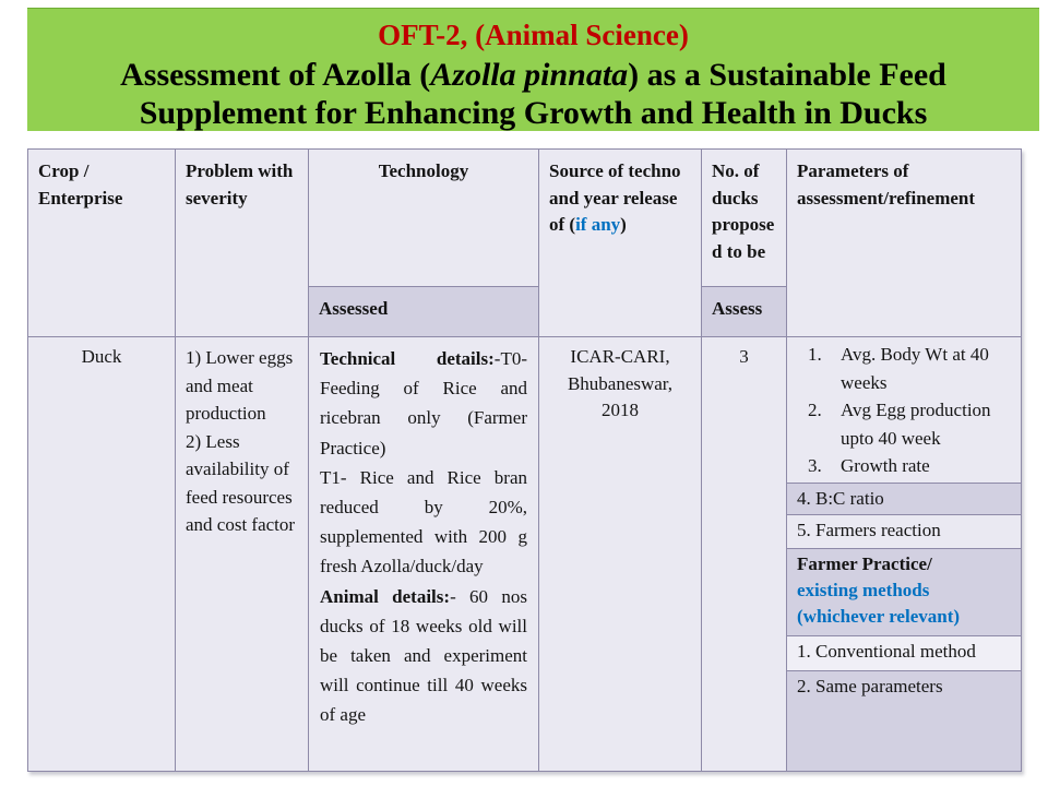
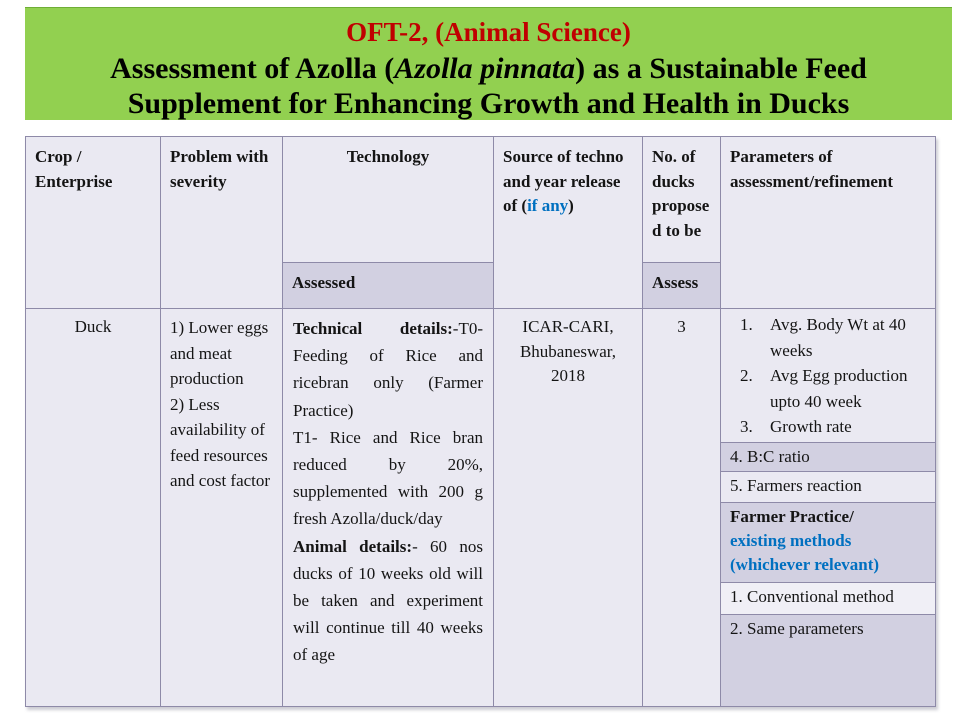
  OFT-2, (Animal Science)
  Assessment of Azolla (Azolla pinnata) as a Sustainable Feed
  Supplement for Enhancing Growth and Health in Ducks
  Crop / Enterprise	Problem with severity	Technology	Source of techno and year release of (if any)	No. of ducks proposed to be	Parameters of assessment/refinement
  Assessed	Assess
- Duck	1) Lower eggs and meat production 2) Less availability of feed resources and cost factor	Technical details:-T0- Feeding of Rice and ricebran only (Farmer Practice) T1- Rice and Rice bran reduced by 20%, supplemented with 200 g fresh Azolla/duck/day Animal details:- 60 nos ducks of 18 weeks old will be taken and experiment will continue till 40 weeks of age	ICAR-CARI, Bhubaneswar, 2018	3	Avg. Body Wt at 40 weeks Avg Egg production upto 40 week Growth rate
+ Duck	1) Lower eggs and meat production 2) Less availability of feed resources and cost factor	Technical details:-T0- Feeding of Rice and ricebran only (Farmer Practice) T1- Rice and Rice bran reduced by 20%, supplemented with 200 g fresh Azolla/duck/day Animal details:- 60 nos ducks of 10 weeks old will be taken and experiment will continue till 40 weeks of age	ICAR-CARI, Bhubaneswar, 2018	3	Avg. Body Wt at 40 weeks Avg Egg production upto 40 week Growth rate
  4. B:C ratio
  5. Farmers reaction
  Farmer Practice/existing methods (whichever relevant)
  1. Conventional method
  2. Same parameters
